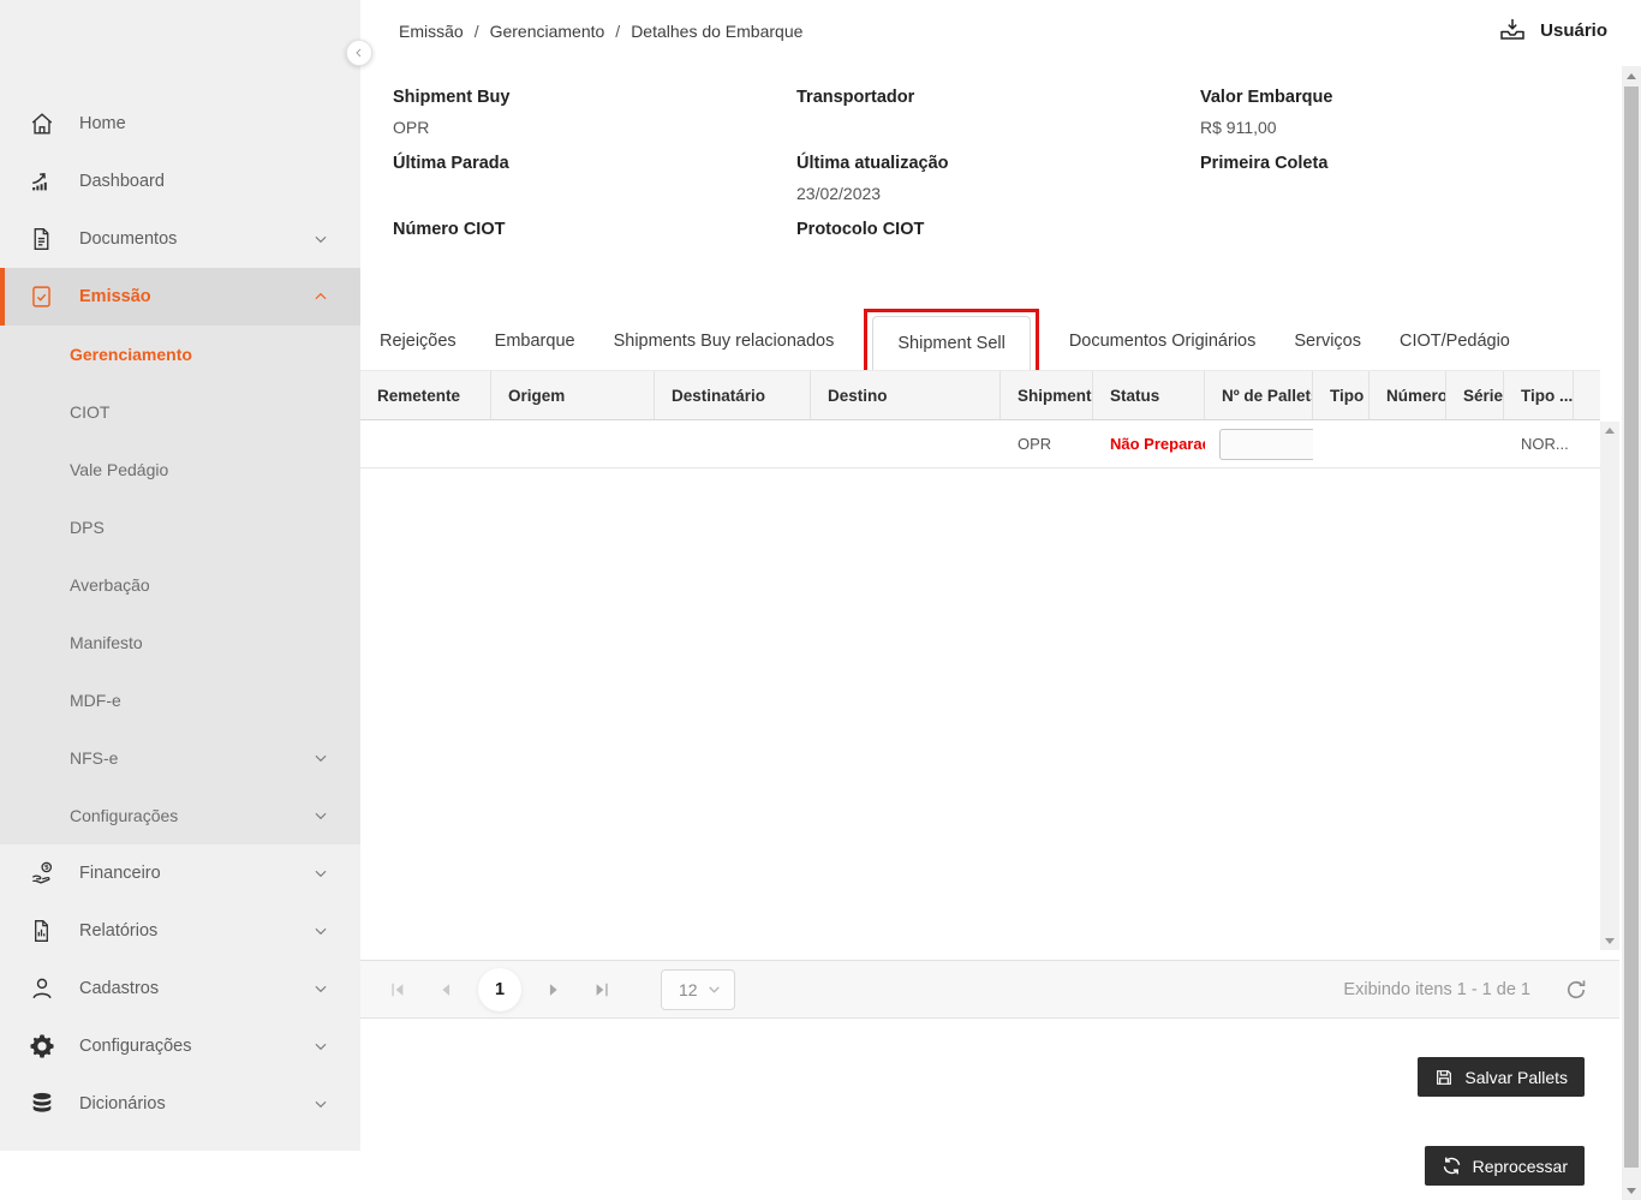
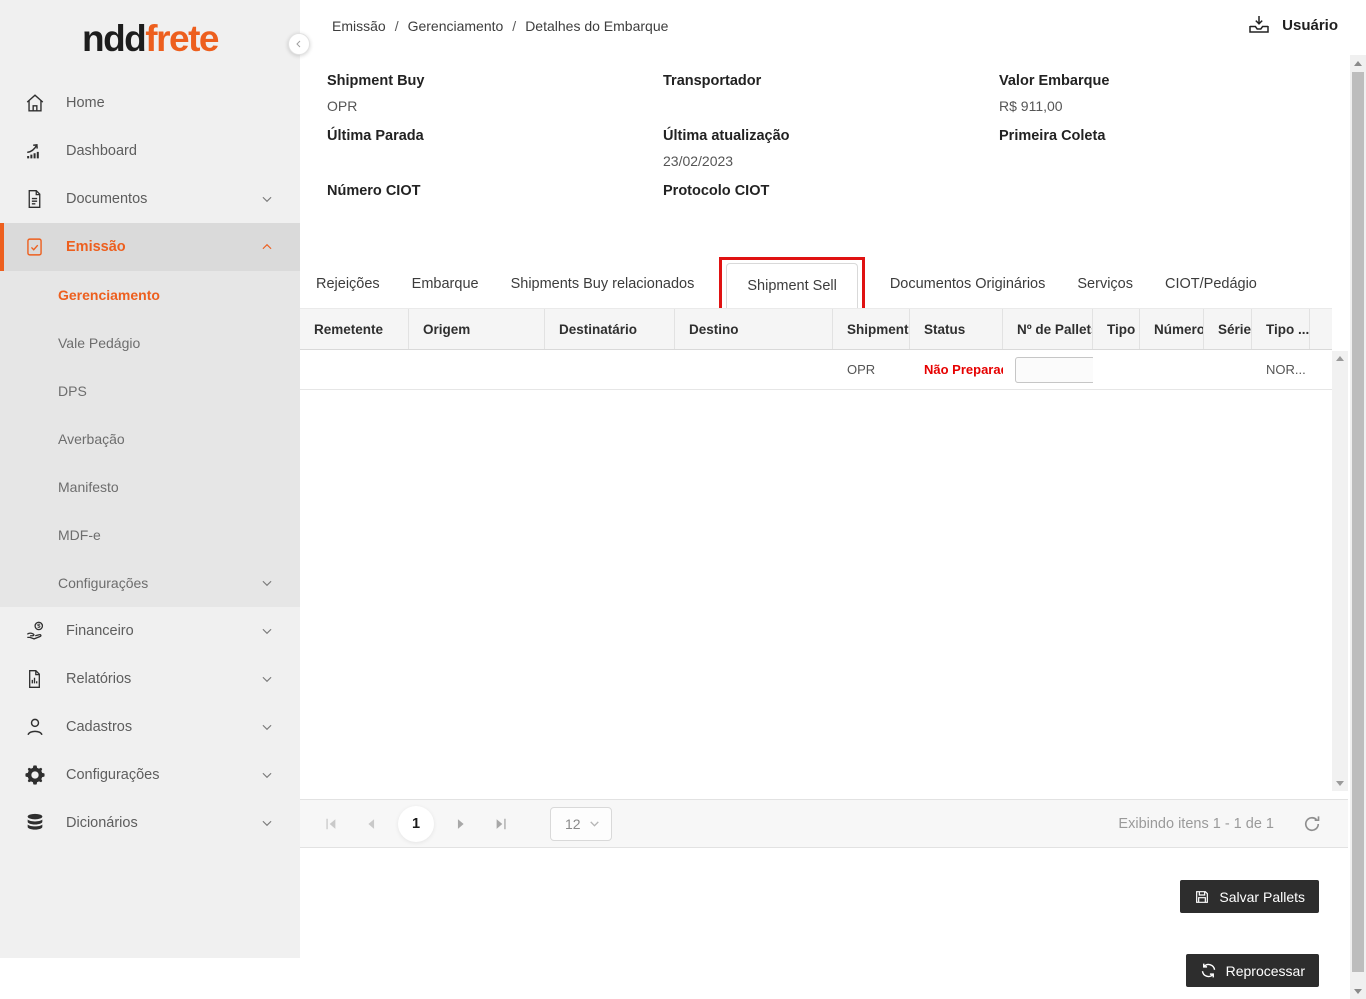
+ nddfrete
  Home
  Dashboard
  Documentos
  Emissão
  Gerenciamento
- CIOT
  Vale Pedágio
  DPS
  Averbação
  Manifesto
  MDF-e
- NFS-e
  Configurações
  Financeiro
  Relatórios
  Cadastros
  Configurações
  Dicionários
  Emissão
  /
  Gerenciamento
  /
  Detalhes do Embarque
  Usuário
  Shipment Buy
  OPR
  Transportador
  Valor Embarque
  R$ 911,00
  Última Parada
  Última atualização
  23/02/2023
  Primeira Coleta
  Número CIOT
  Protocolo CIOT
  Rejeições
  Embarque
  Shipments Buy relacionados
  Shipment Sell
  Documentos Originários
  Serviços
  CIOT/Pedágio
  Remetente
  Origem
  Destinatário
  Destino
  Shipment
  Status
  Nº de Pallet
  Tipo
  Número
  Série
  Tipo ...
  OPR
  Não Prepara
  NOR...
  1
  12
  Exibindo itens 1 - 1 de 1
  Salvar Pallets
  Reprocessar
